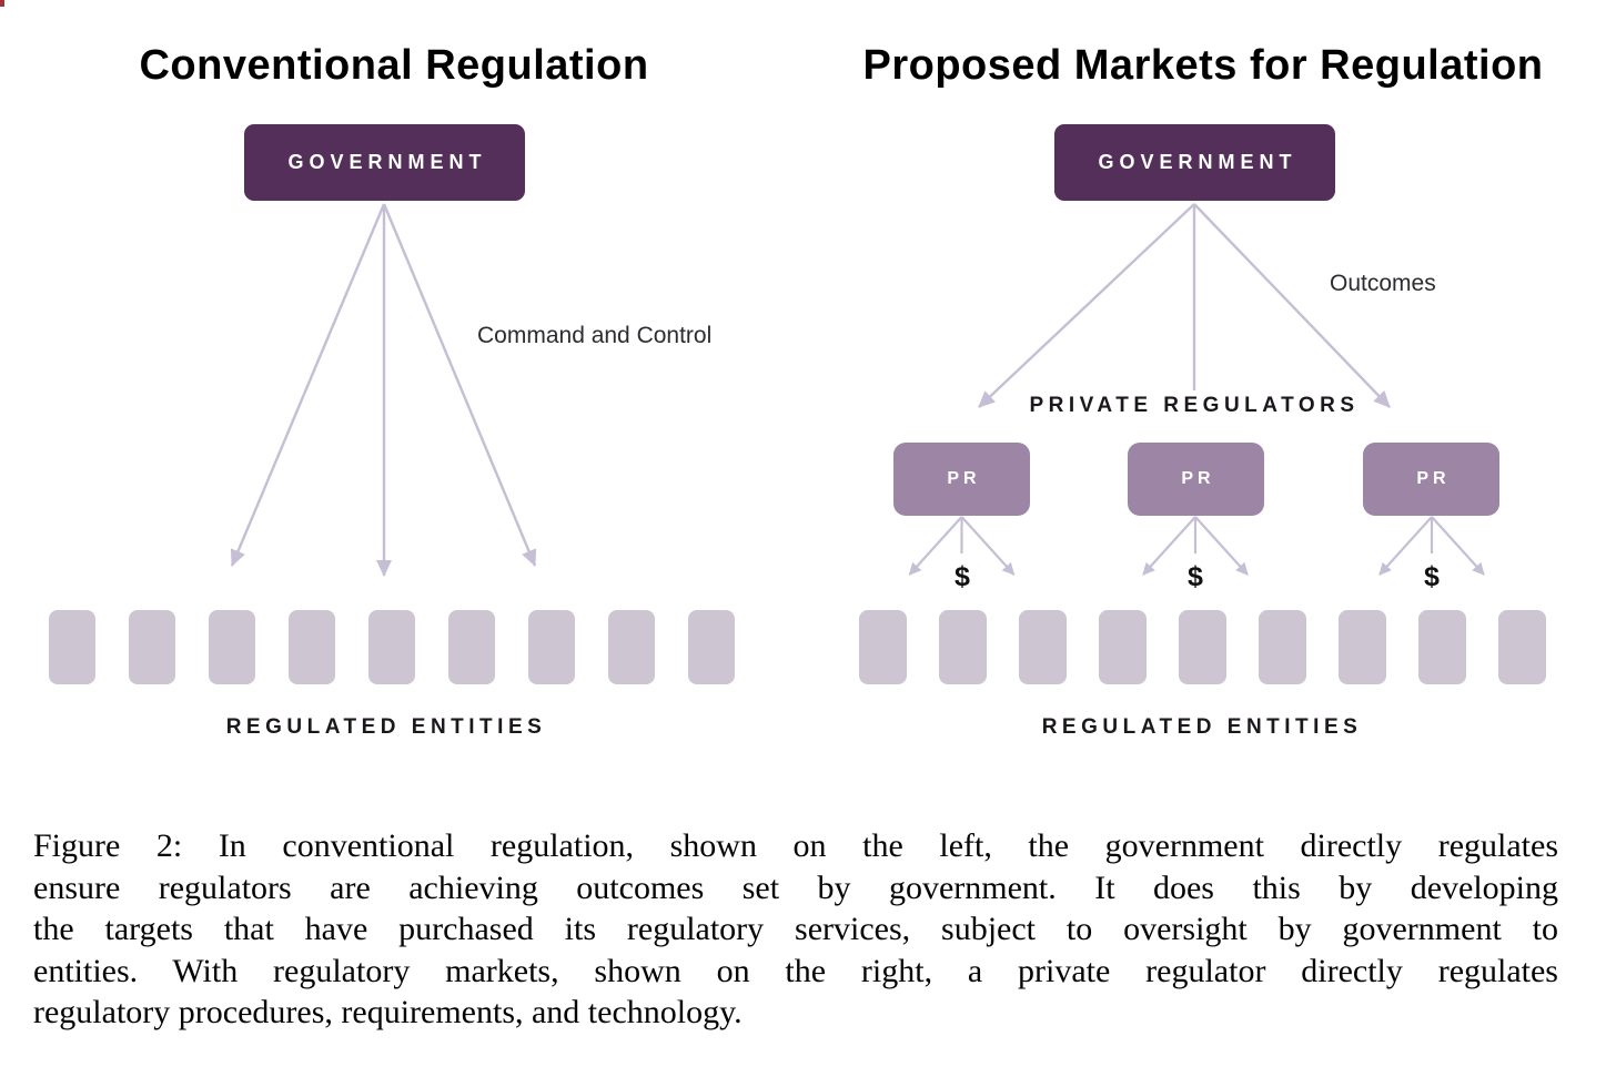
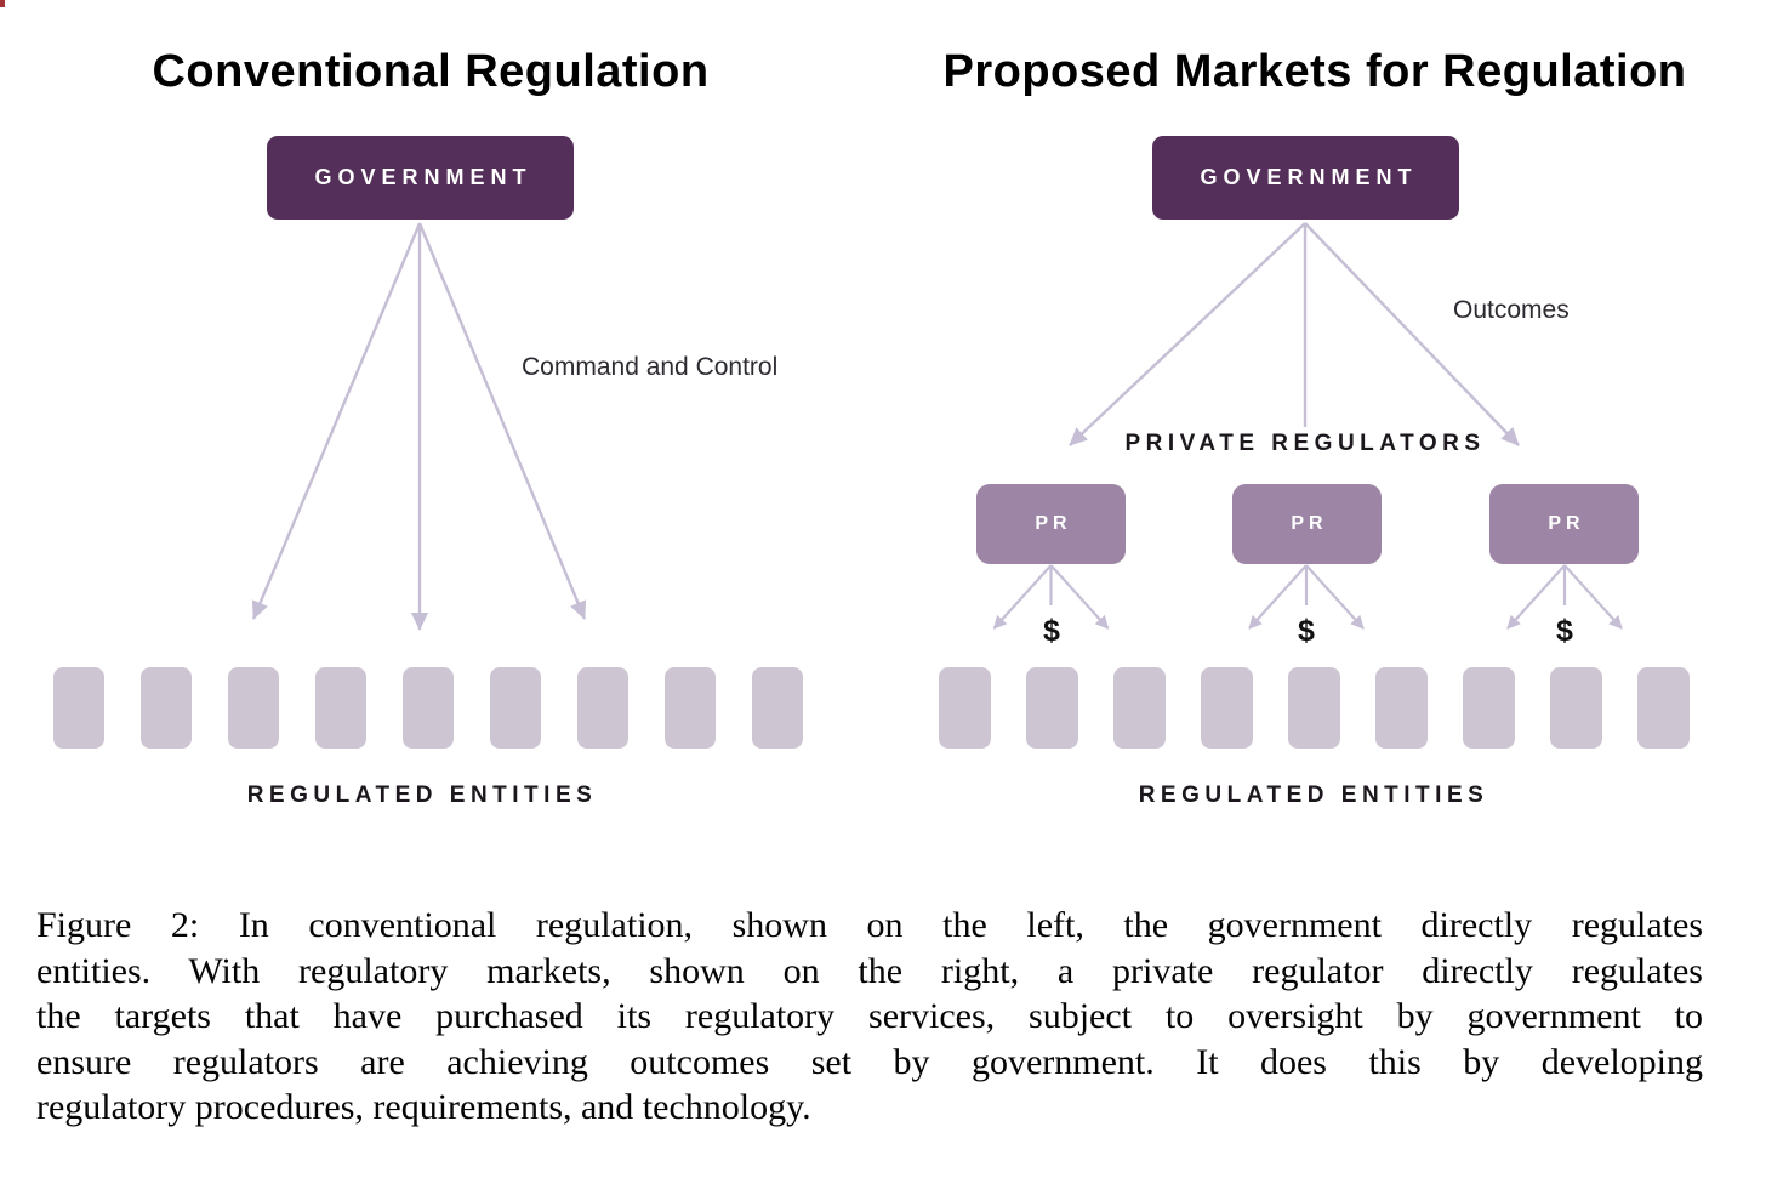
  Conventional Regulation
  Proposed Markets for Regulation
  GOVERNMENT
  GOVERNMENT
  Command and Control
  Outcomes
  PRIVATE REGULATORS
  PR
  PR
  PR
  $
  $
  $
  REGULATED ENTITIES
  REGULATED ENTITIES
  Figure 2: In conventional regulation, shown on the left, the government directly regulates
- ensure regulators are achieving outcomes set by government. It does this by developing
+ entities. With regulatory markets, shown on the right, a private regulator directly regulates
  the targets that have purchased its regulatory services, subject to oversight by government to
- entities. With regulatory markets, shown on the right, a private regulator directly regulates
+ ensure regulators are achieving outcomes set by government. It does this by developing
  regulatory procedures, requirements, and technology.
